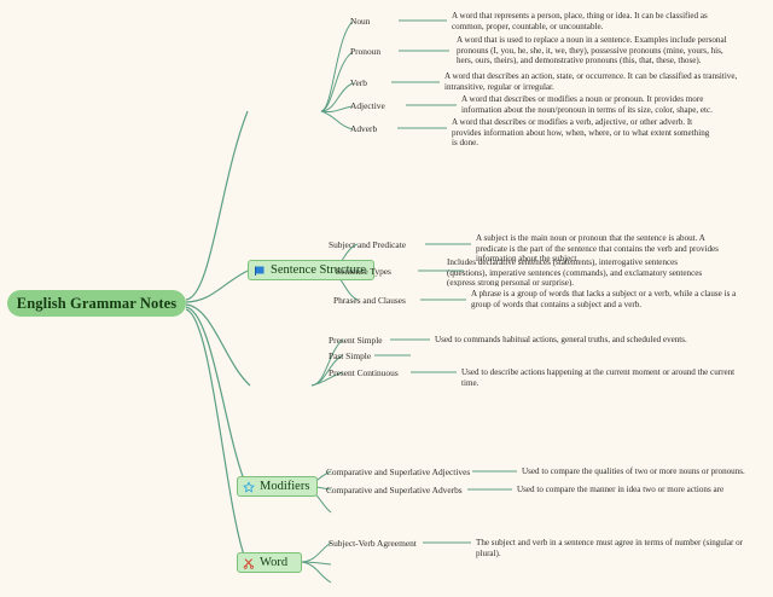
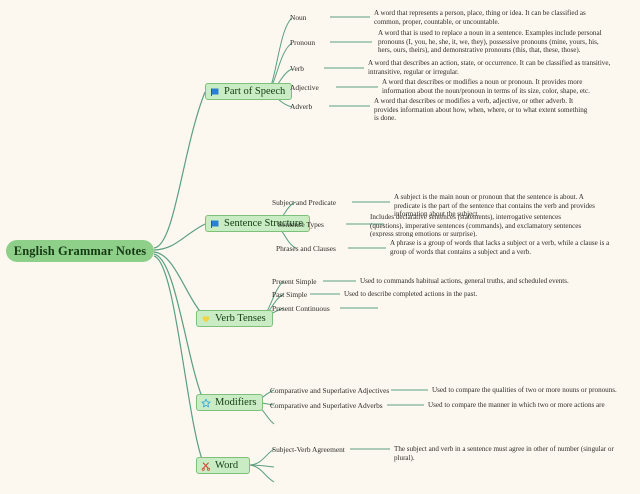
  English Grammar Notes
+ Part of Speech
  Noun
  A word that represents a person, place, thing or idea. It can be classified as common, proper, countable, or uncountable.
  Pronoun
  A word that is used to replace a noun in a sentence. Examples include personal pronouns (I, you, he, she, it, we, they), possessive pronouns (mine, yours, his, hers, ours, theirs), and demonstrative pronouns (this, that, these, those).
  Verb
  A word that describes an action, state, or occurrence. It can be classified as transitive, intransitive, regular or irregular.
  Adjective
  A word that describes or modifies a noun or pronoun. It provides more information about the noun/pronoun in terms of its size, color, shape, etc.
  Adverb
  A word that describes or modifies a verb, adjective, or other adverb. It provides information about how, when, where, or to what extent something is done.
  Sentence Structure
  Subject and Predicate
  A subject is the main noun or pronoun that the sentence is about. A predicate is the part of the sentence that contains the verb and provides information about the subject.
  Sentence Types
- Includes declarative sentences (statements), interrogative sentences (questions), imperative sentences (commands), and exclamatory sentences (express strong personal or surprise).
+ Includes declarative sentences (statements), interrogative sentences (questions), imperative sentences (commands), and exclamatory sentences (express strong emotions or surprise).
  Phrases and Clauses
  A phrase is a group of words that lacks a subject or a verb, while a clause is a group of words that contains a subject and a verb.
+ Verb Tenses
  Present Simple
  Used to commands habitual actions, general truths, and scheduled events.
  Past Simple
+ Used to describe completed actions in the past.
  Present Continuous
- Used to describe actions happening at the current moment or around the current time.
  Modifiers
  Comparative and Superlative Adjectives
  Used to compare the qualities of two or more nouns or pronouns.
  Comparative and Superlative Adverbs
- Used to compare the manner in idea two or more actions are
+ Used to compare the manner in which two or more actions are
  Word
  Subject-Verb Agreement
- The subject and verb in a sentence must agree in terms of number (singular or plural).
+ The subject and verb in a sentence must agree in other of number (singular or plural).
